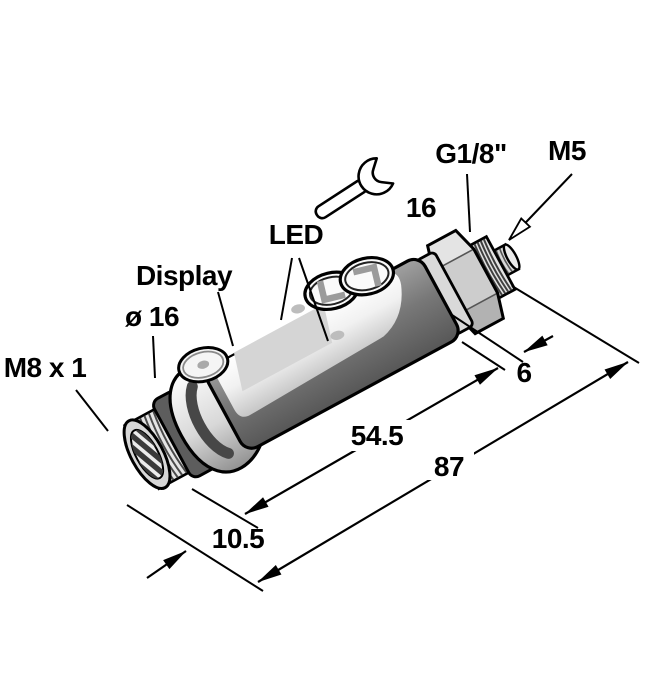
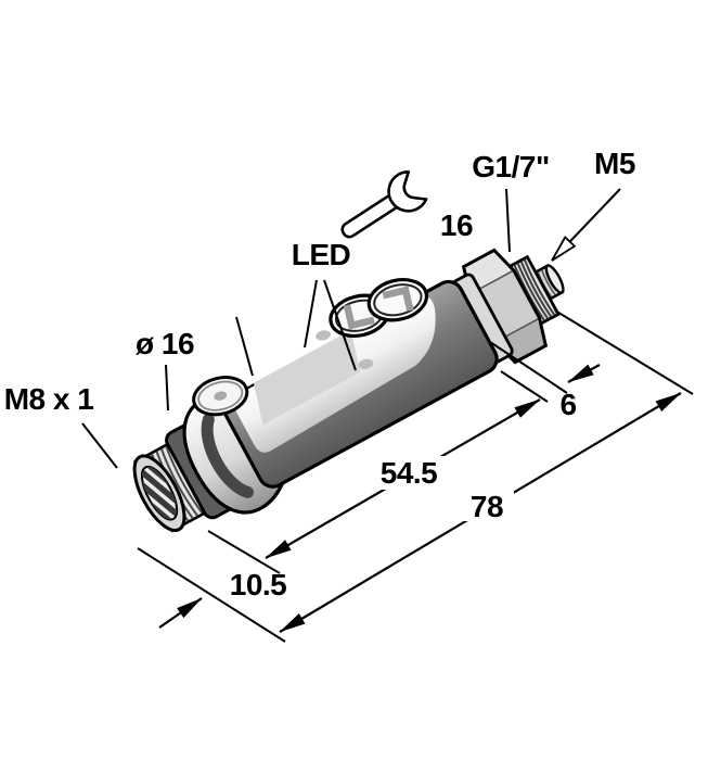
- G1/8"
+ G1/7"
  M5
  16
  LED
- Display
  ø 16
  M8 x 1
  6
  54.5
- 87
+ 78
  10.5
